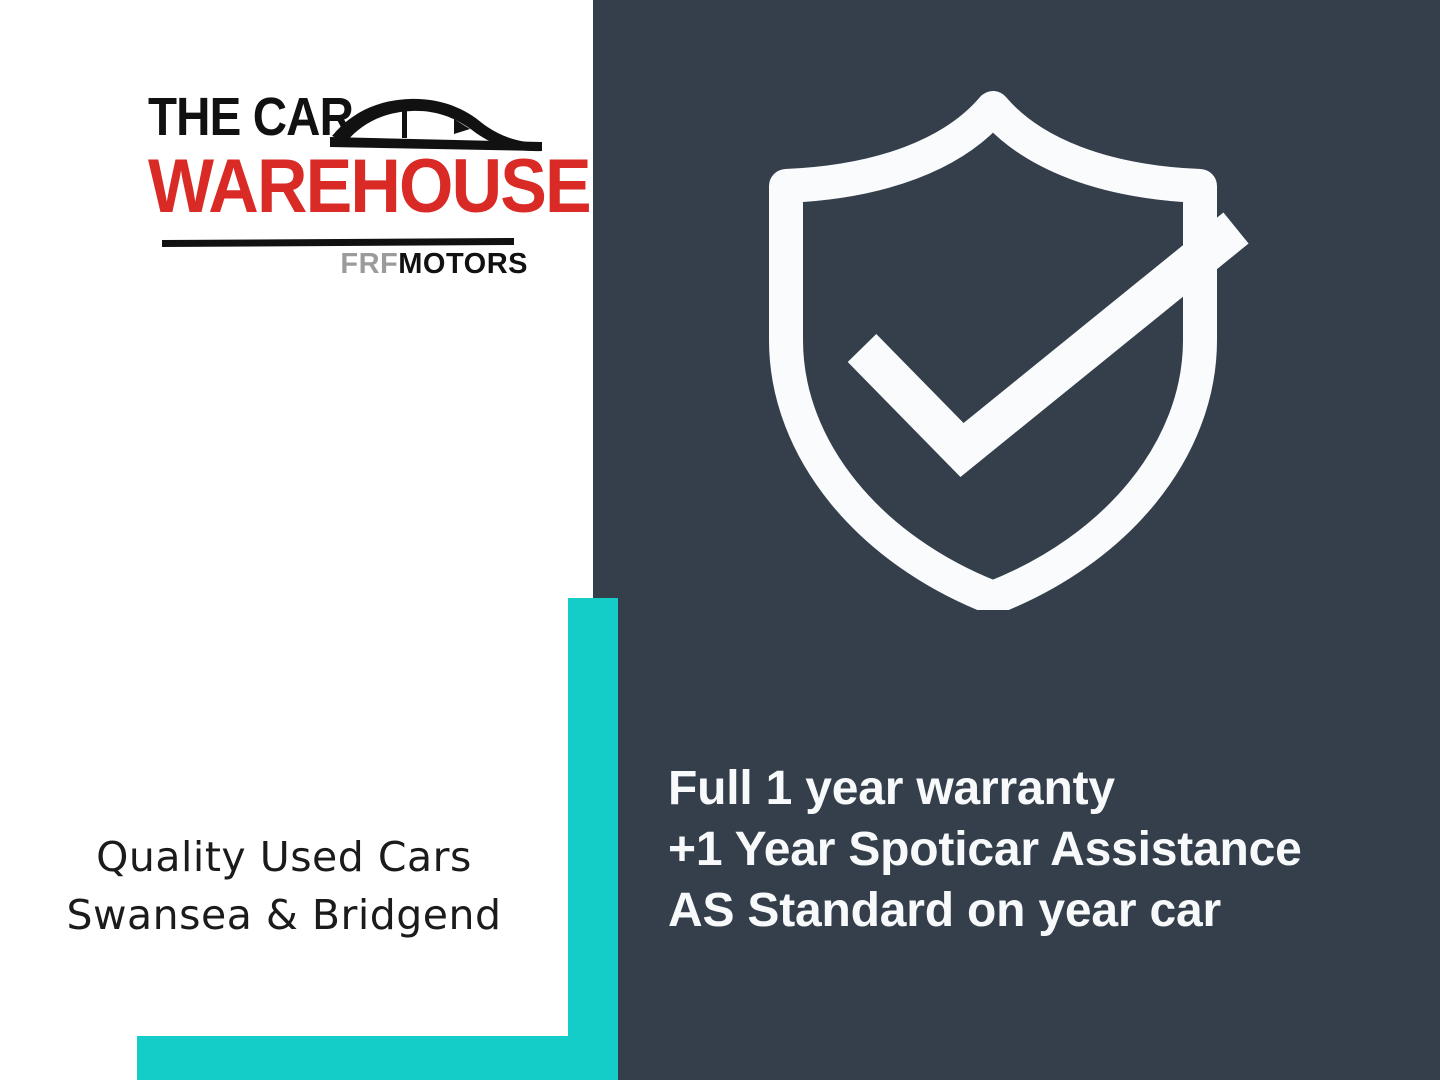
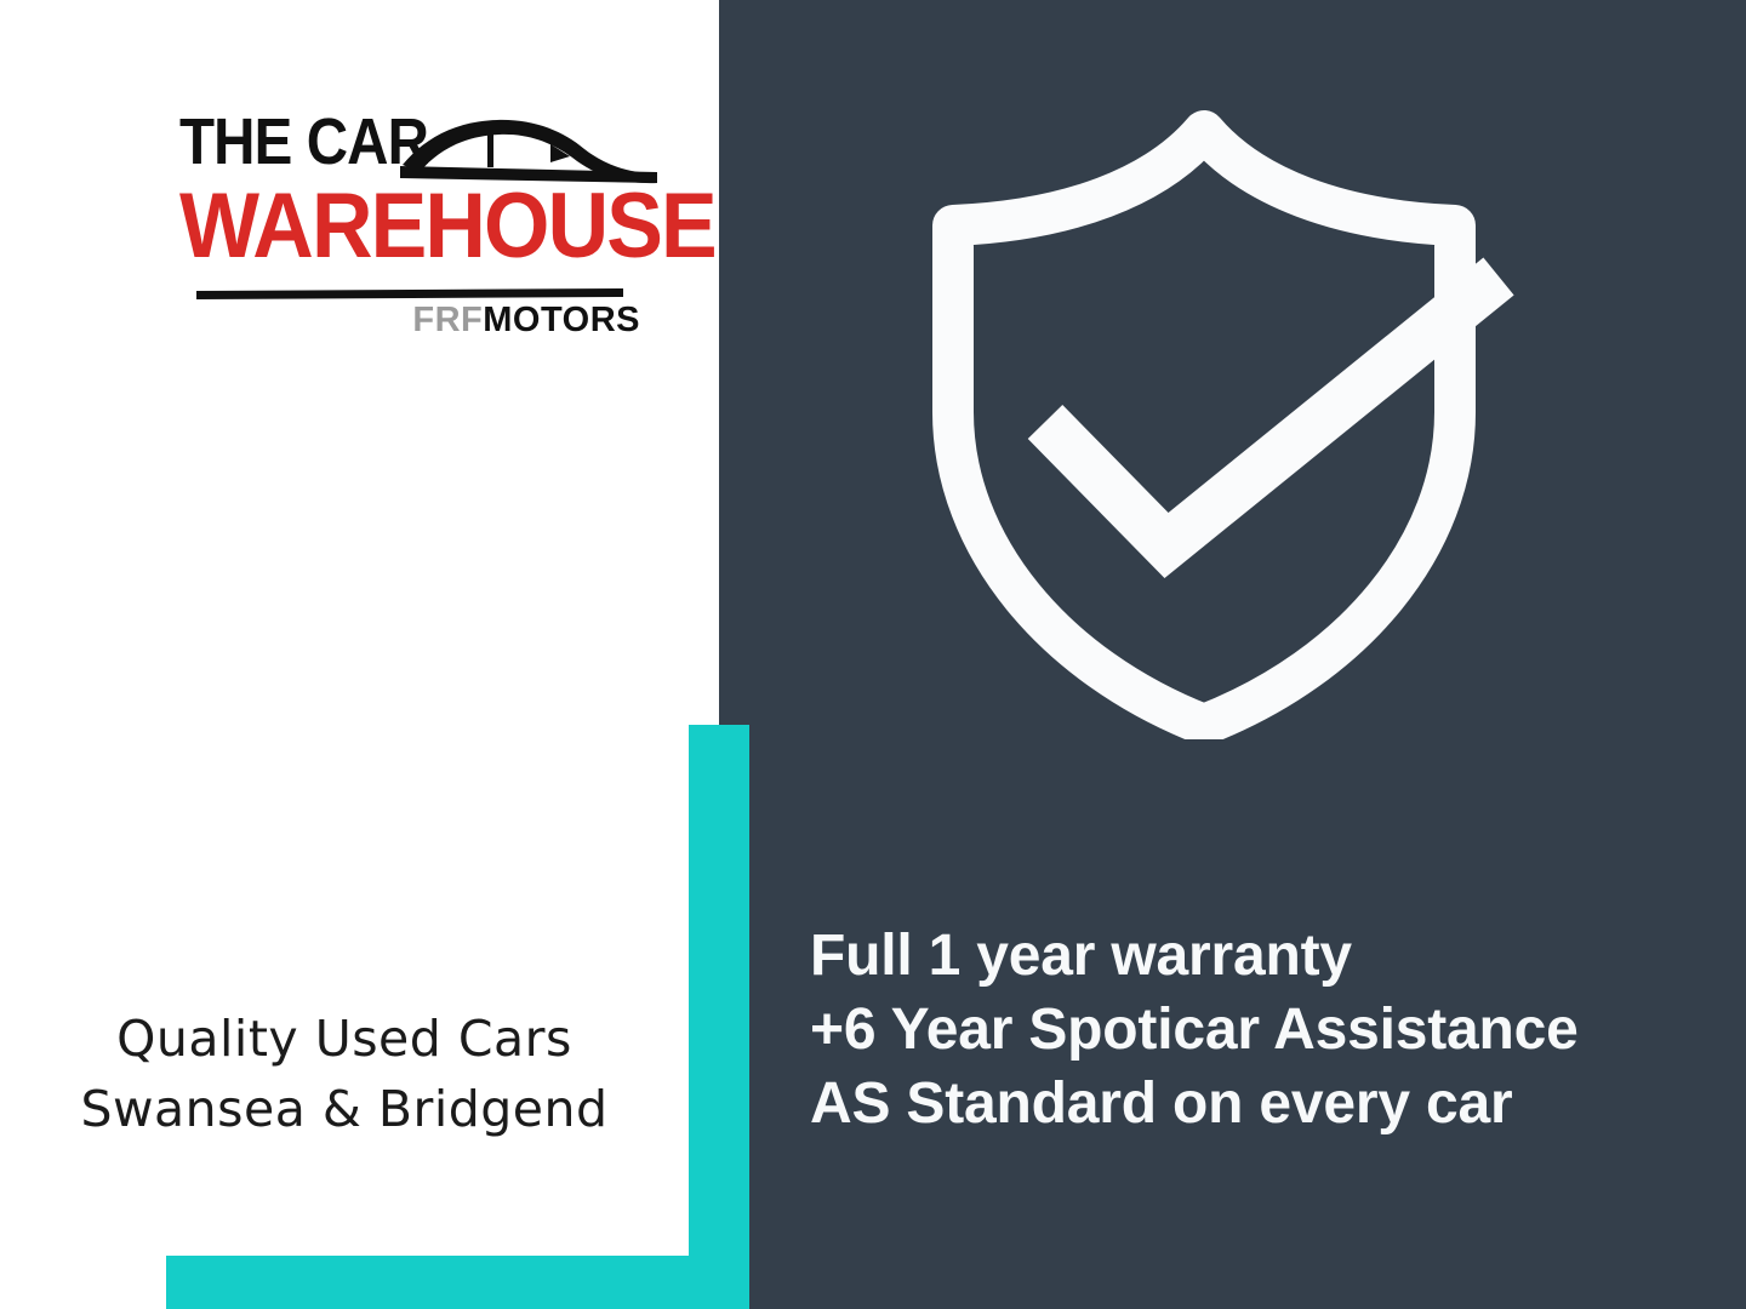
  THE CAR
  WAREHOUSE
  FRFMOTORS
  Quality Used Cars
  Swansea & Bridgend
  Full 1 year warranty
- +1 Year Spoticar Assistance
+ +6 Year Spoticar Assistance
- AS Standard on year car
+ AS Standard on every car
